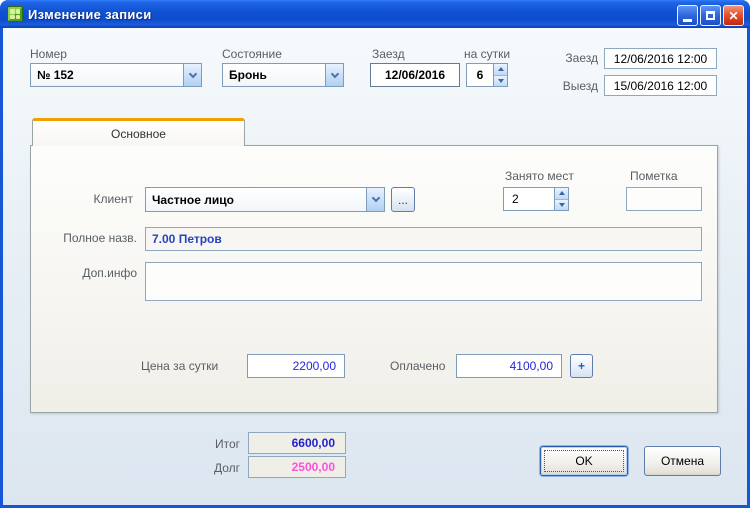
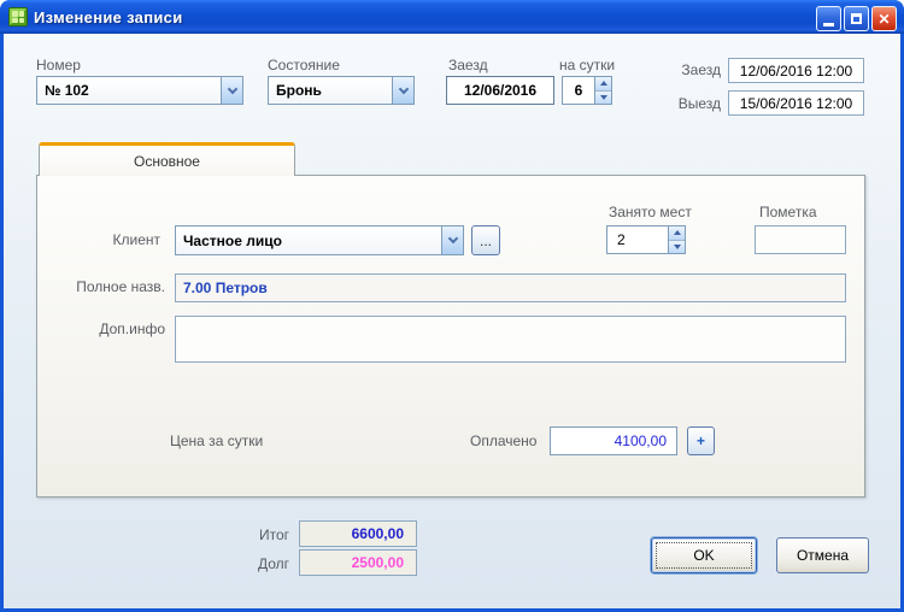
  Изменение записи
  ✕
  Номер
- № 152
+ № 102
  Состояние
  Бронь
  Заезд
  12/06/2016
  на сутки
  6
  Заезд
  12/06/2016 12:00
  Выезд
  15/06/2016 12:00
  Основное
  Занято мест
  2
  Пометка
  Клиент
  Частное лицо
  ...
  Полное назв.
  7.00 Петров
  Доп.инфо
  Цена за сутки
- 2200,00
  Оплачено
  4100,00
  +
  Итог
  6600,00
  Долг
  2500,00
  OK
  Отмена
